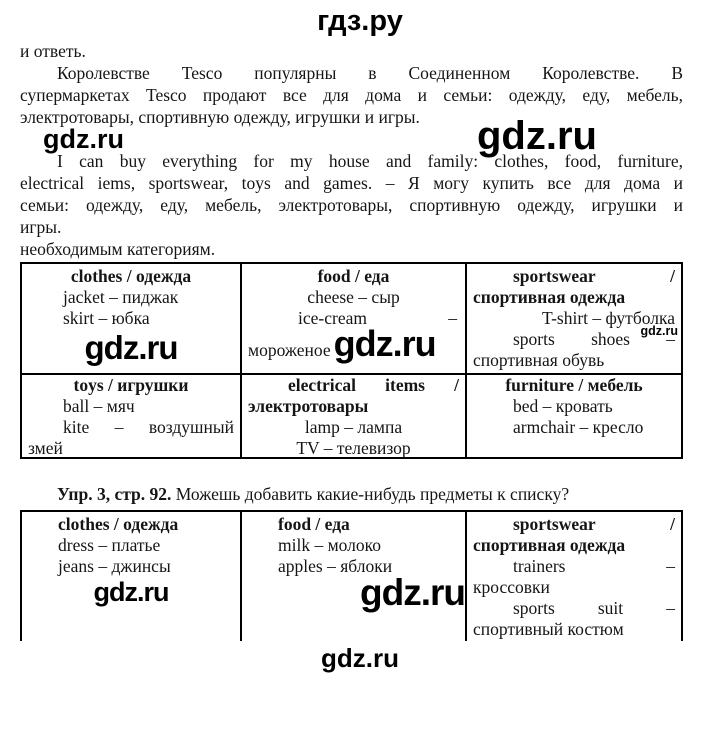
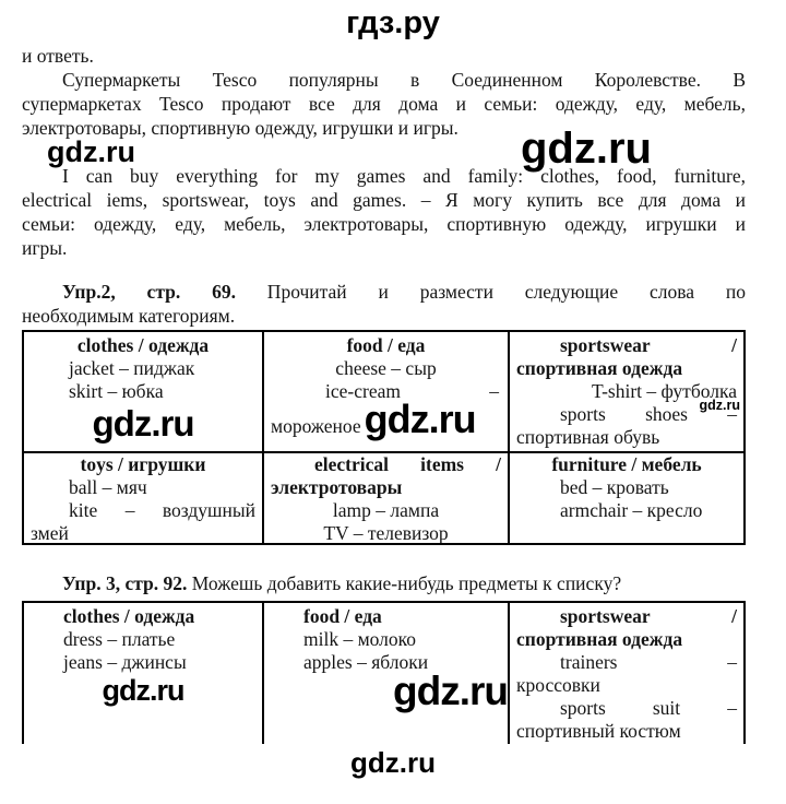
  гдз.ру
  и ответь.
- Королевстве Tesco популярны в Соединенном Королевстве. В
+ Супермаркеты Tesco популярны в Соединенном Королевстве. В
  супермаркетах Tesco продают все для дома и семьи: одежду, еду, мебель,
  электротовары, спортивную одежду, игрушки и игры.
  gdz.ru
  gdz.ru
- I can buy everything for my house and family: clothes, food, furniture,
+ I can buy everything for my games and family: clothes, food, furniture,
  electrical iems, sportswear, toys and games. – Я могу купить все для дома и
  семьи: одежду, еду, мебель, электротовары, спортивную одежду, игрушки и
  игры.
+ Упр.2, стр. 69. Прочитай и размести следующие слова по
  необходимым категориям.
  clothes / одежда
  jacket – пиджак
  skirt – юбка
  gdz.ru
  food / еда
  cheese – сыр
  ice-cream
  –
  мороженое
  gdz.ru
  sportswear
  /
  спортивная одежда
  T-shirt – футболка
  gdz.ru
  sports
  shoes
  –
  спортивная обувь
  toys / игрушки
  ball – мяч
  kite
  –
  воздушный
  змей
  electrical
  items
  /
  электротовары
  lamp – лампа
  TV – телевизор
  furniture / мебель
  bed – кровать
  armchair – кресло
  Упр. 3, стр. 92. Можешь добавить какие-нибудь предметы к списку?
  clothes / одежда
  dress – платье
  jeans – джинсы
  gdz.ru
  food / еда
  milk – молоко
  apples – яблоки
  gdz.ru
  sportswear
  /
  спортивная одежда
  trainers
  –
  кроссовки
  sports
  suit
  –
  спортивный костюм
  gdz.ru
